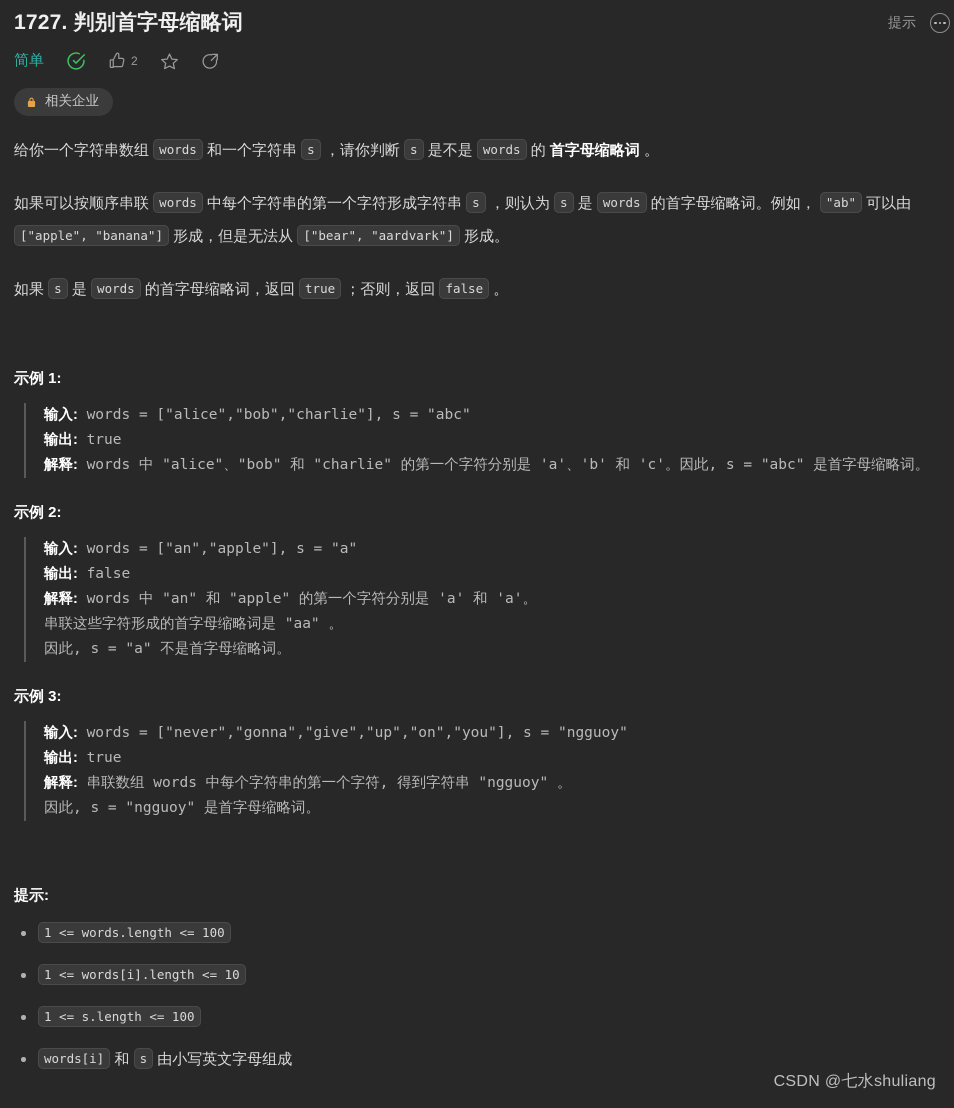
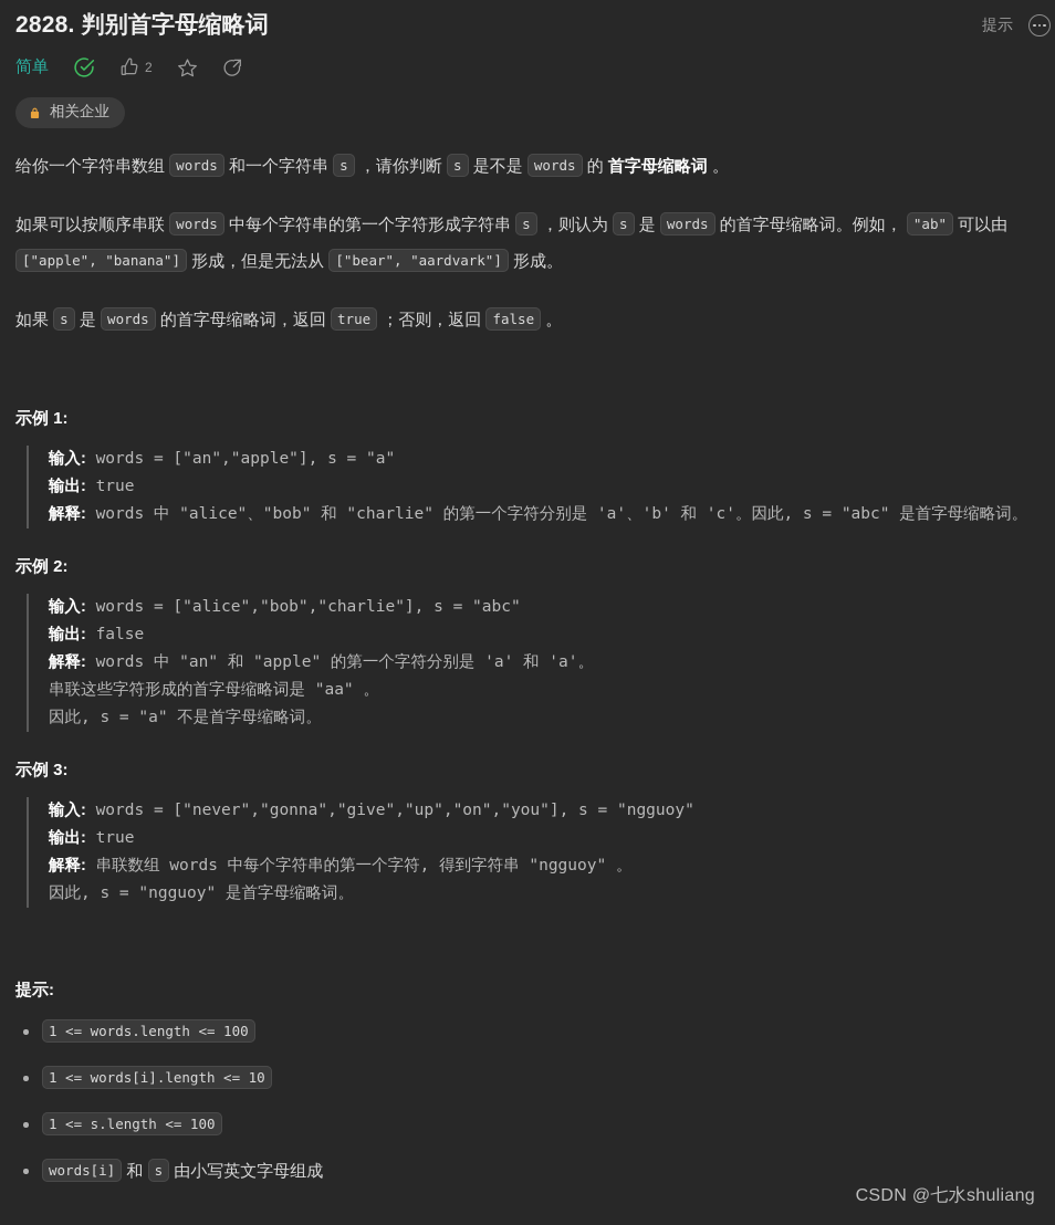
- 1727. 判别首字母缩略词
+ 2828. 判别首字母缩略词
  提示
  简单
  2
  相关企业
  给你一个字符串数组 words 和一个字符串 s ，请你判断 s 是不是 words 的 首字母缩略词 。
  如果可以按顺序串联 words 中每个字符串的第一个字符形成字符串 s ，则认为 s 是 words 的首字母缩略词。例如， "ab" 可以由 ["apple", "banana"] 形成，但是无法从 ["bear", "aardvark"] 形成。
  如果 s 是 words 的首字母缩略词，返回 true ；否则，返回 false 。
  示例 1:
- 输入: words = ["alice","bob","charlie"], s = "abc"
+ 输入: words = ["an","apple"], s = "a"
  输出: true
  解释: words 中 "alice"、"bob" 和 "charlie" 的第一个字符分别是 'a'、'b' 和 'c'。因此, s = "abc" 是首字母缩略词。
  示例 2:
- 输入: words = ["an","apple"], s = "a"
+ 输入: words = ["alice","bob","charlie"], s = "abc"
  输出: false
  解释: words 中 "an" 和 "apple" 的第一个字符分别是 'a' 和 'a'。
  串联这些字符形成的首字母缩略词是 "aa" 。
  因此, s = "a" 不是首字母缩略词。
  示例 3:
  输入: words = ["never","gonna","give","up","on","you"], s = "ngguoy"
  输出: true
  解释: 串联数组 words 中每个字符串的第一个字符, 得到字符串 "ngguoy" 。
  因此, s = "ngguoy" 是首字母缩略词。
  提示:
  1 <= words.length <= 100
  1 <= words[i].length <= 10
  1 <= s.length <= 100
  words[i] 和 s 由小写英文字母组成
  CSDN @七水shuliang
